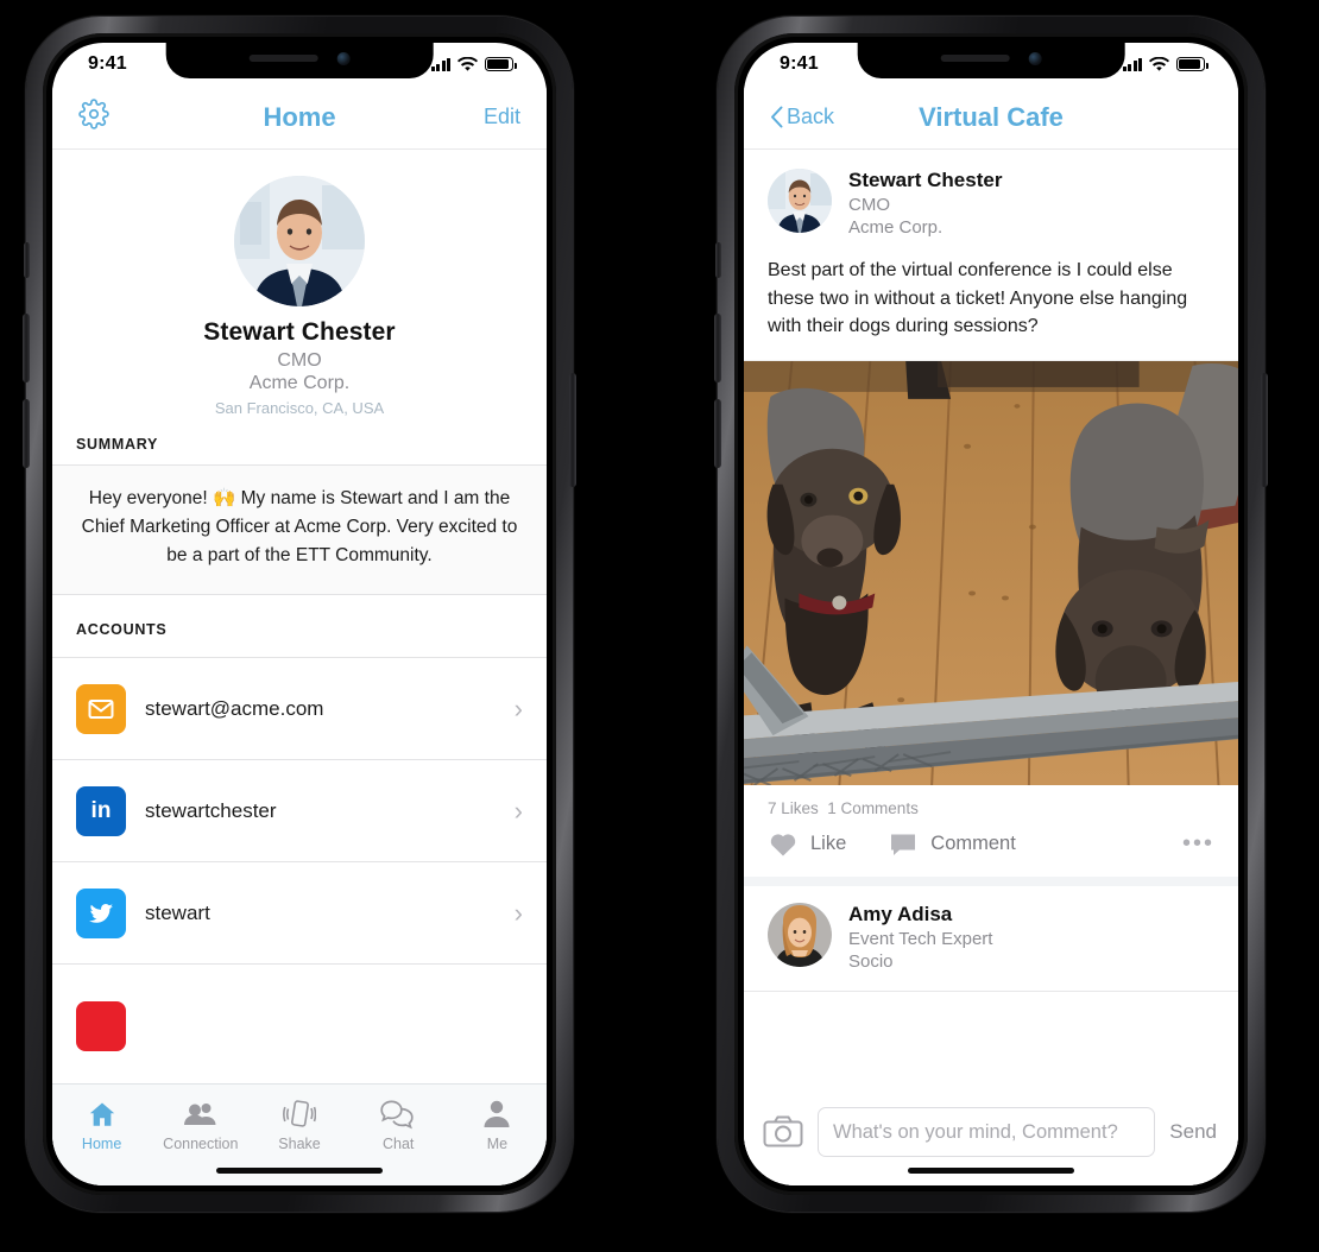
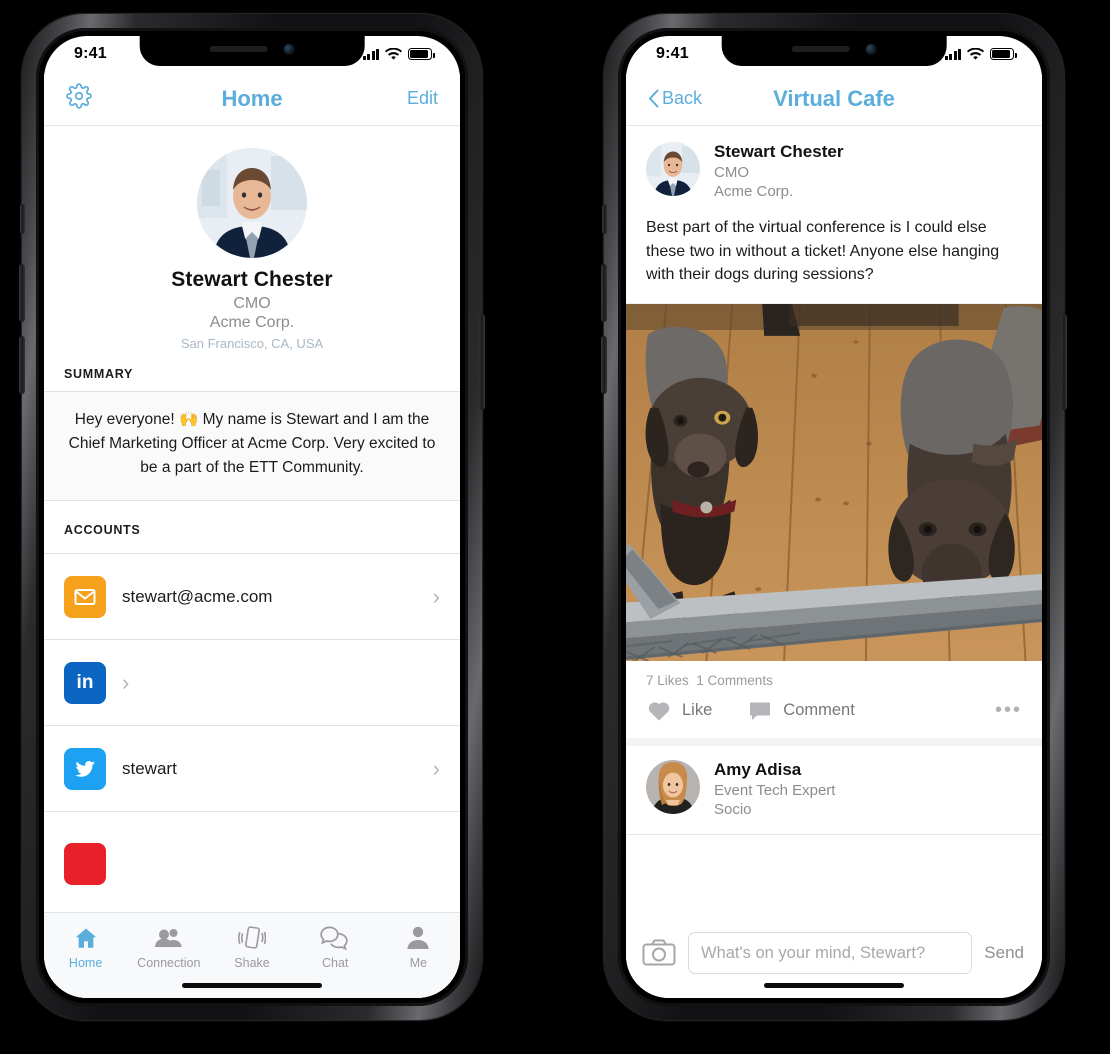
  9:41
  Home
  Edit
  Stewart Chester
  CMO
  Acme Corp.
  San Francisco, CA, USA
  SUMMARY
  Hey everyone! 🙌 My name is Stewart and I am the Chief Marketing Officer at Acme Corp. Very excited to be a part of the ETT Community.
  ACCOUNTS
  stewart@acme.com
  ›
  in
- stewartchester
  ›
  stewart
  ›
  Home
  Connection
  Shake
  Chat
  Me
  9:41
  Back
  Virtual Cafe
  Stewart Chester
  CMO
  Acme Corp.
  Best part of the virtual conference is I could else these two in without a ticket! Anyone else hanging with their dogs during sessions?
  7 Likes 1 Comments
  Like
  Comment
  •••
  Amy Adisa
  Event Tech Expert
  Socio
- What's on your mind, Comment?
+ What's on your mind, Stewart?
  Send
